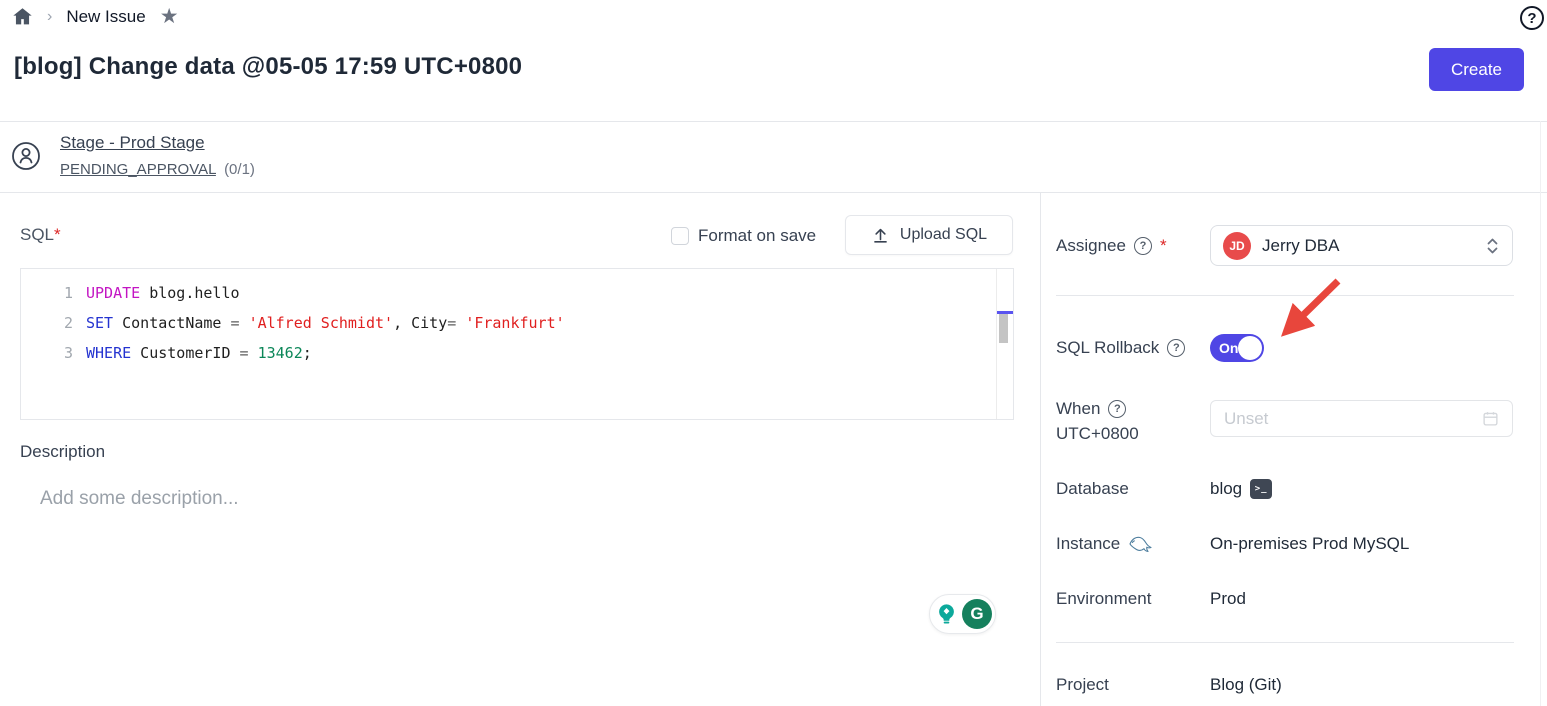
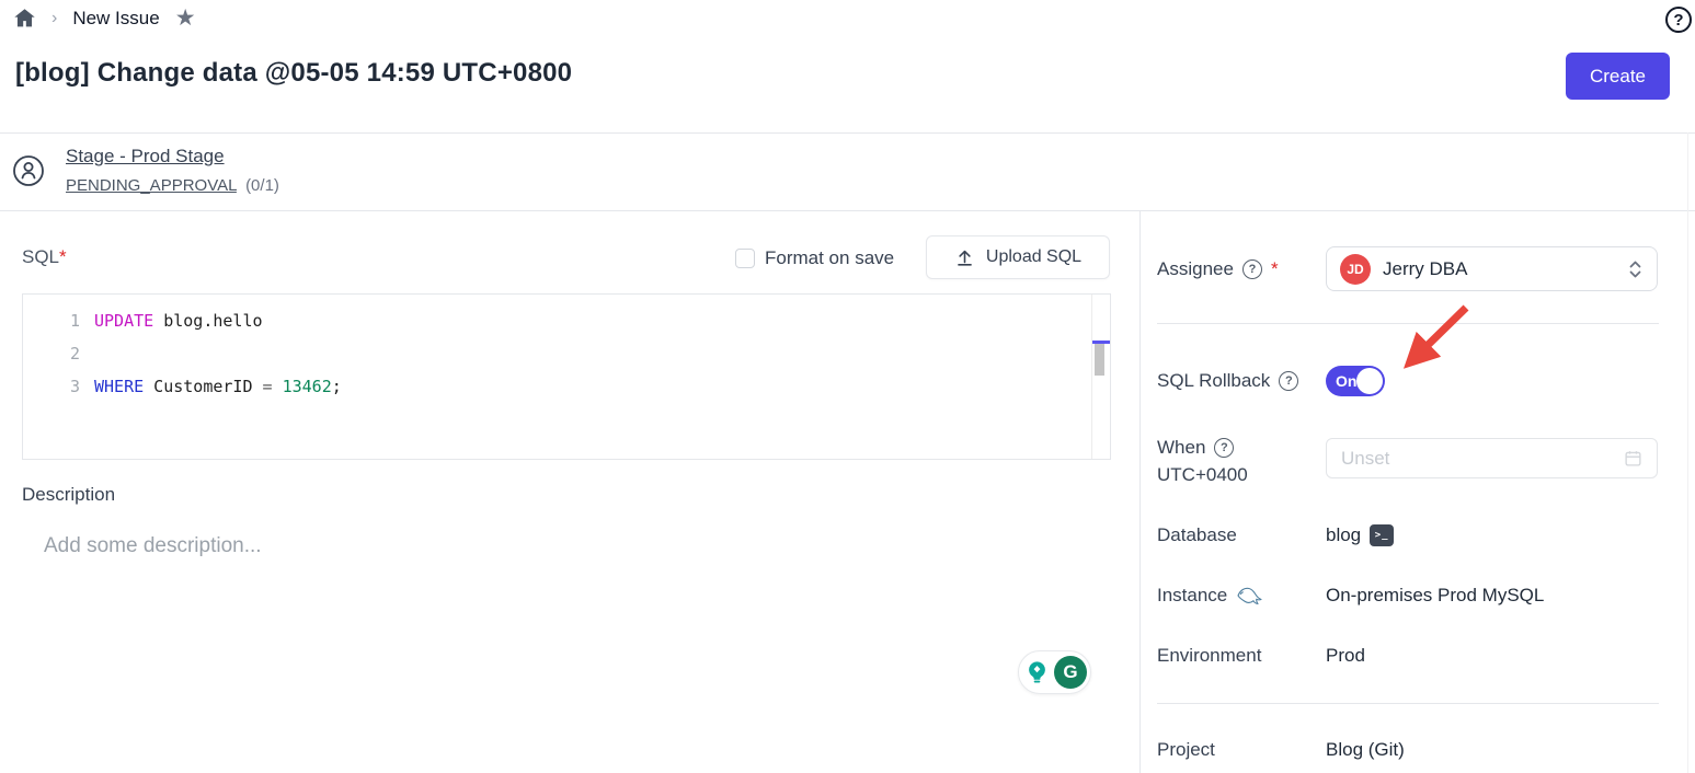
  ›
  New Issue
  ★
  ?
- [blog] Change data @05-05 17:59 UTC+0800
+ [blog] Change data @05-05 14:59 UTC+0800
  Create
  Stage - Prod Stage
  PENDING_APPROVAL (0/1)
  SQL*
  Format on save
  Upload SQL
  1
  UPDATE blog.hello
  2
- SET ContactName = 'Alfred Schmidt', City= 'Frankfurt'
  3
  WHERE CustomerID = 13462;
  Description
  Add some description...
  G
  Assignee
  ?
  *
  JD
  Jerry DBA
  SQL Rollback
  ?
  On
  When
  ?
- UTC+0800
+ UTC+0400
  Unset
  Database
  blog
  >_
  Instance
  On-premises Prod MySQL
  Environment
  Prod
  Project
  Blog (Git)
